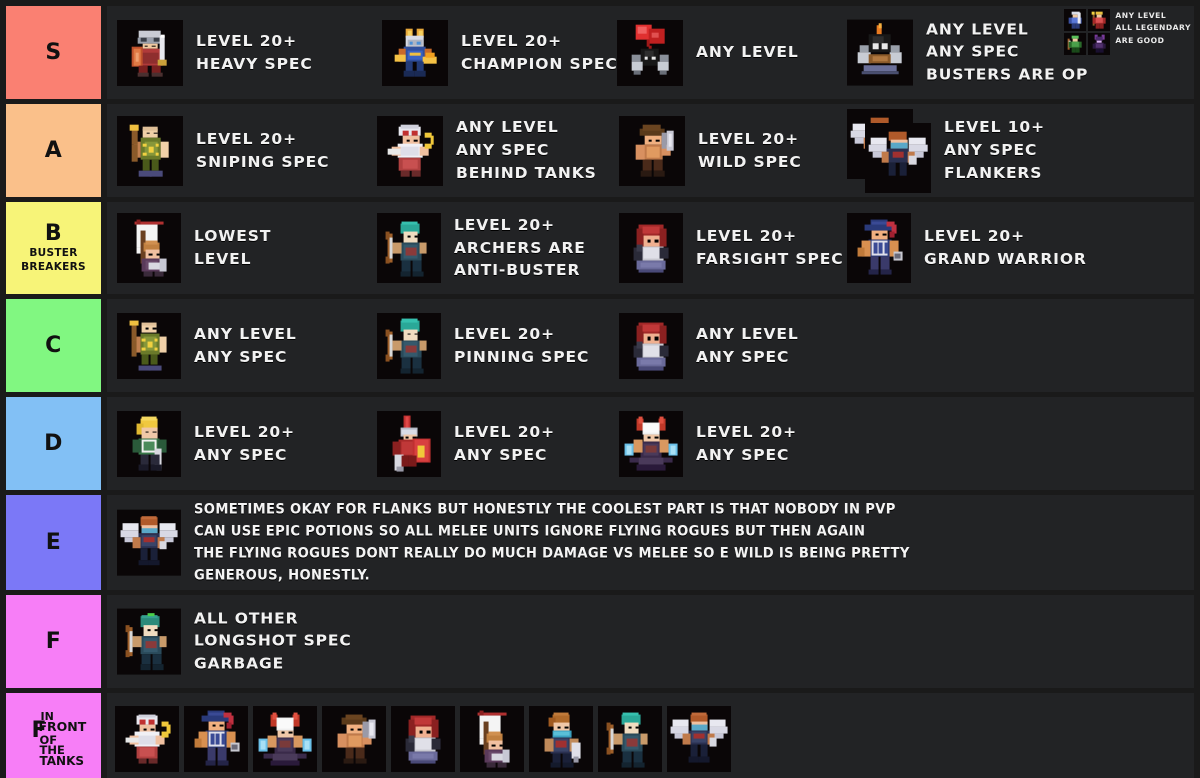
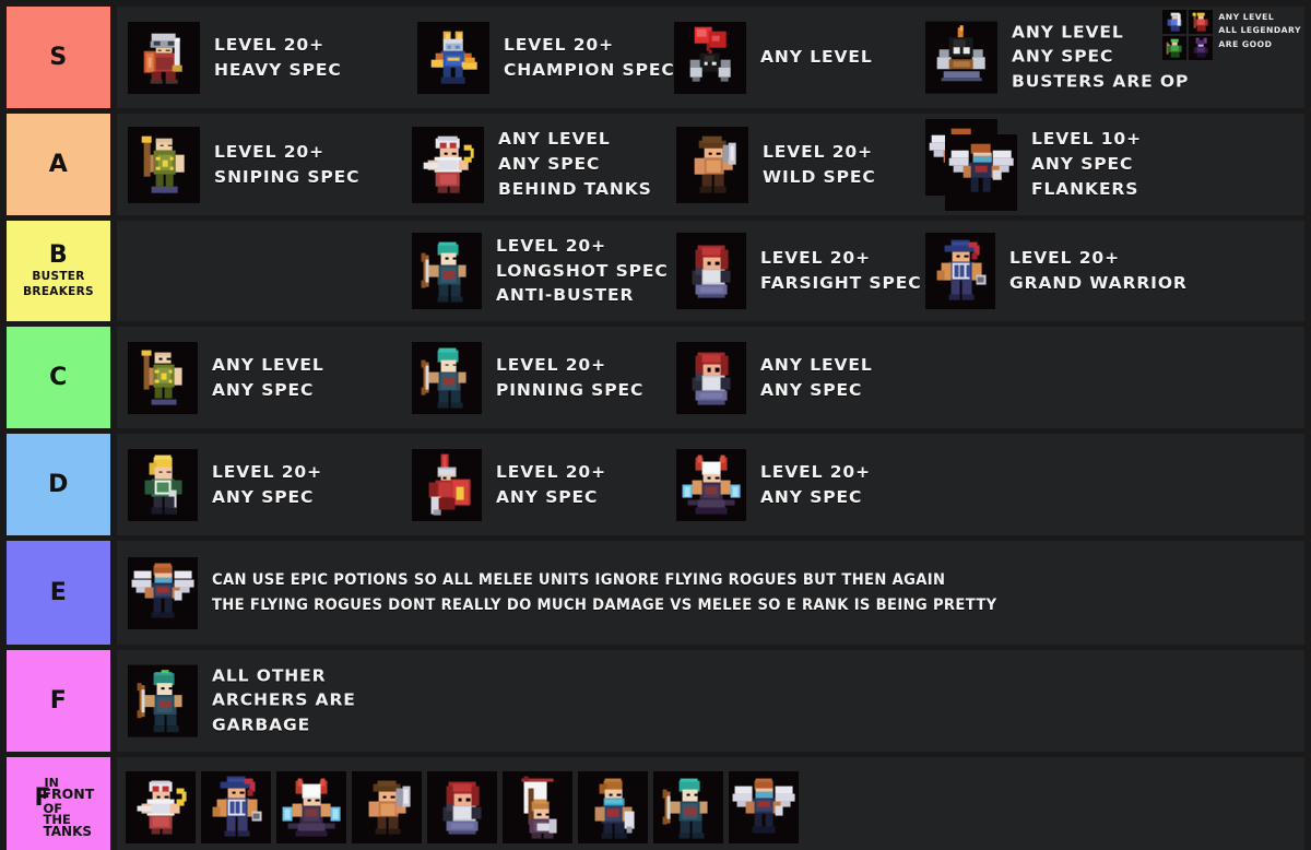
  S
  LEVEL 20+
  HEAVY SPEC
  LEVEL 20+
  CHAMPION SPEC
  ANY LEVEL
  ANY LEVEL
  ANY SPEC
  BUSTERS ARE OP
  ANY LEVEL
  ALL LEGENDARY
  ARE GOOD
  A
  LEVEL 20+
  SNIPING SPEC
  ANY LEVEL
  ANY SPEC
  BEHIND TANKS
  LEVEL 20+
  WILD SPEC
  LEVEL 10+
  ANY SPEC
  FLANKERS
  B
  BUSTER
  BREAKERS
- LOWEST
- LEVEL
  LEVEL 20+
- ARCHERS ARE
+ LONGSHOT SPEC
  ANTI-BUSTER
  LEVEL 20+
  FARSIGHT SPEC
  LEVEL 20+
  GRAND WARRIOR
  C
  ANY LEVEL
  ANY SPEC
  LEVEL 20+
  PINNING SPEC
  ANY LEVEL
  ANY SPEC
  D
  LEVEL 20+
  ANY SPEC
  LEVEL 20+
  ANY SPEC
  LEVEL 20+
  ANY SPEC
  E
- SOMETIMES OKAY FOR FLANKS BUT HONESTLY THE COOLEST PART IS THAT NOBODY IN PVP
  CAN USE EPIC POTIONS SO ALL MELEE UNITS IGNORE FLYING ROGUES BUT THEN AGAIN
- THE FLYING ROGUES DONT REALLY DO MUCH DAMAGE VS MELEE SO E WILD IS BEING PRETTY
+ THE FLYING ROGUES DONT REALLY DO MUCH DAMAGE VS MELEE SO E RANK IS BEING PRETTY
- GENEROUS, HONESTLY.
  F
  ALL OTHER
- LONGSHOT SPEC
+ ARCHERS ARE
  GARBAGE
  F
  IN
  FRONT
  OF
  THE
  TANKS
